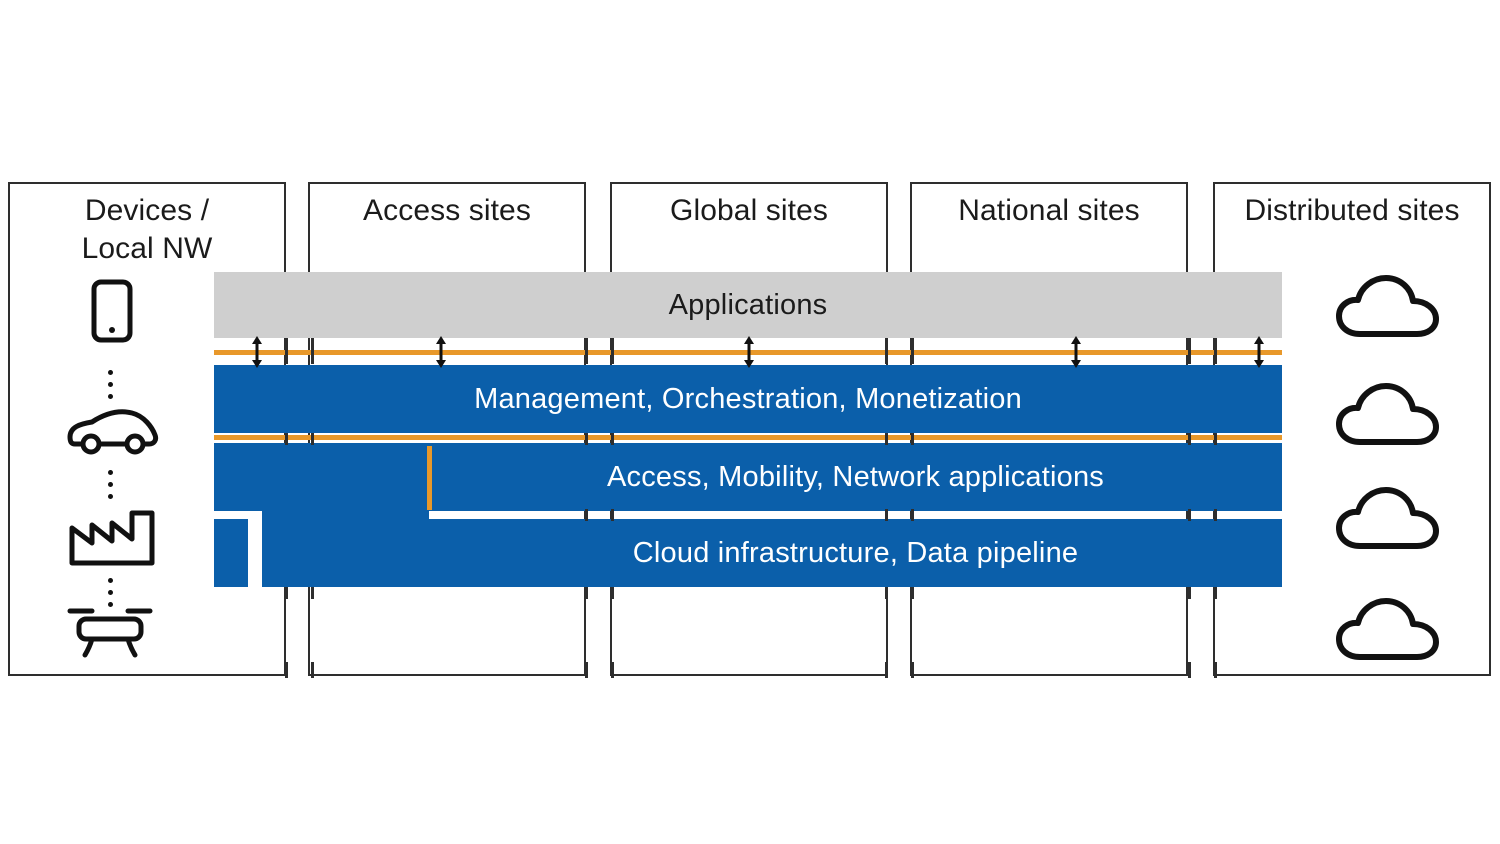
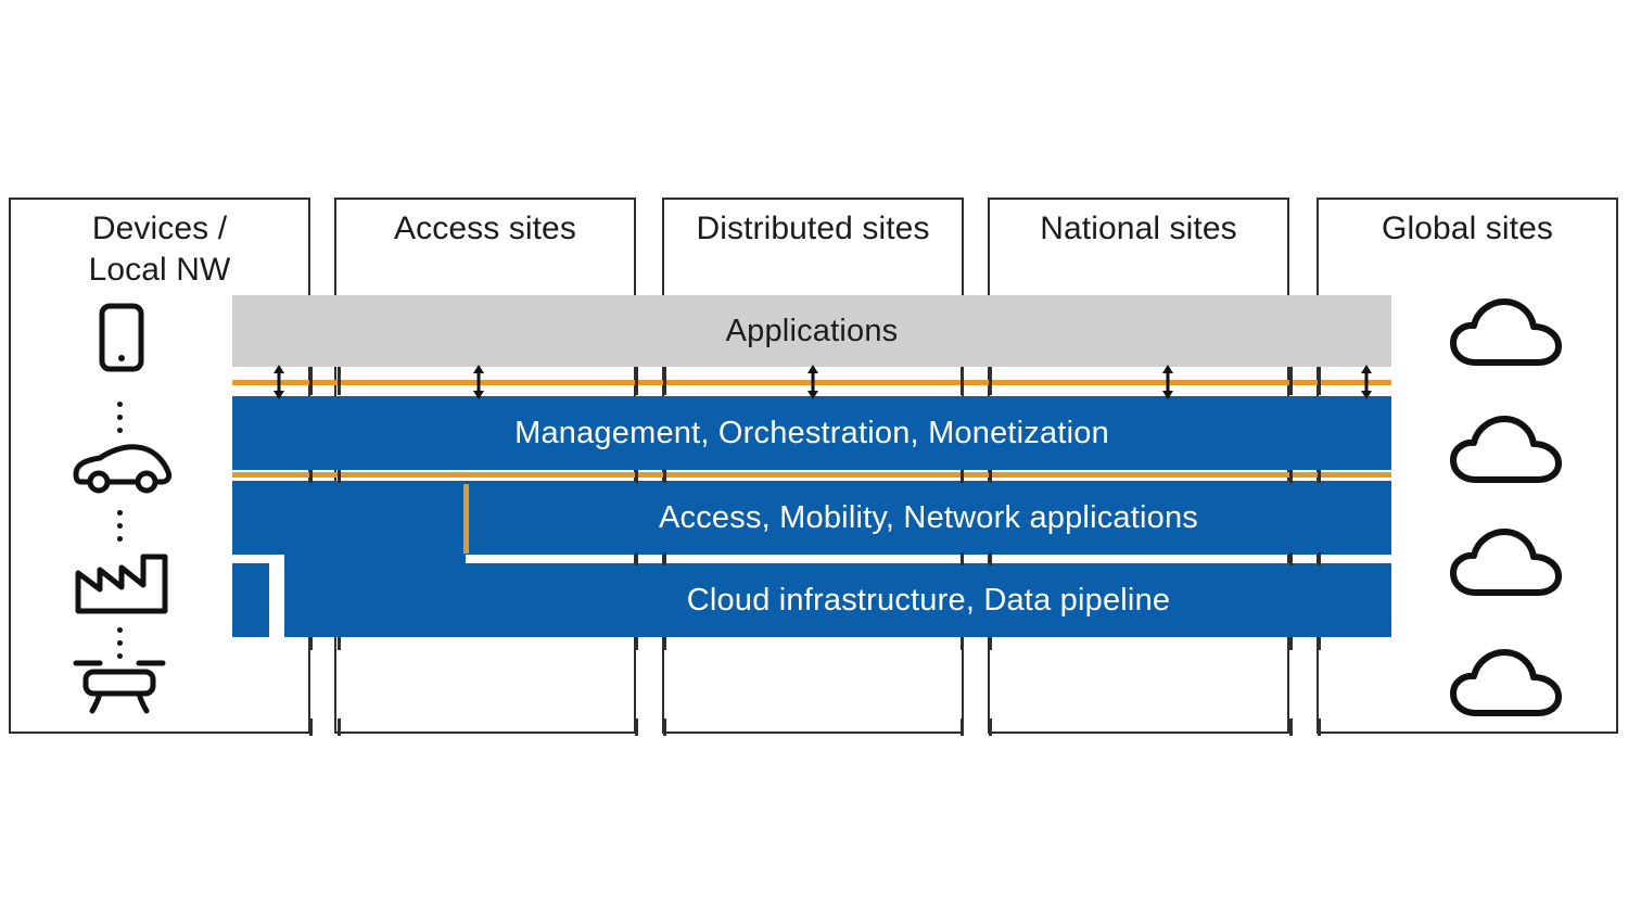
  Devices /
  Local NW
  Access sites
- Global sites
+ Distributed sites
  National sites
- Distributed sites
+ Global sites
  Applications
  Management, Orchestration, Monetization
  Access, Mobility, Network applications
  Cloud infrastructure, Data pipeline
